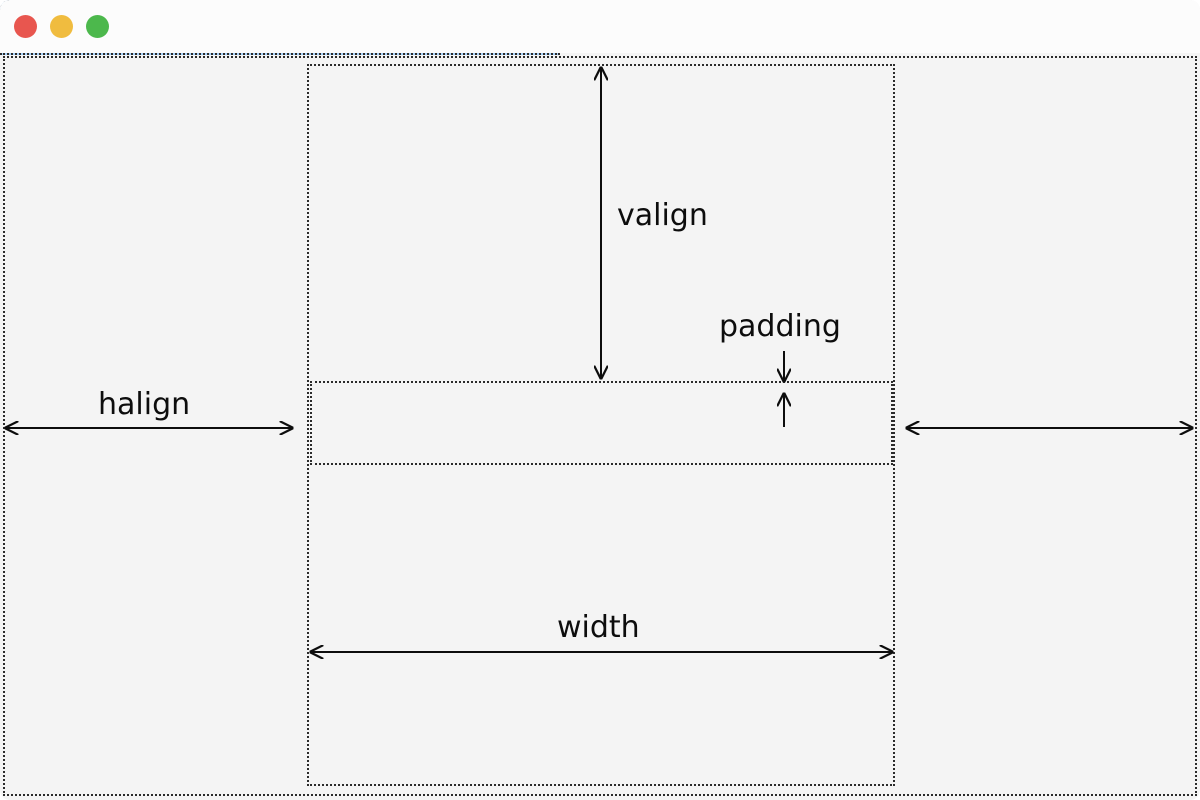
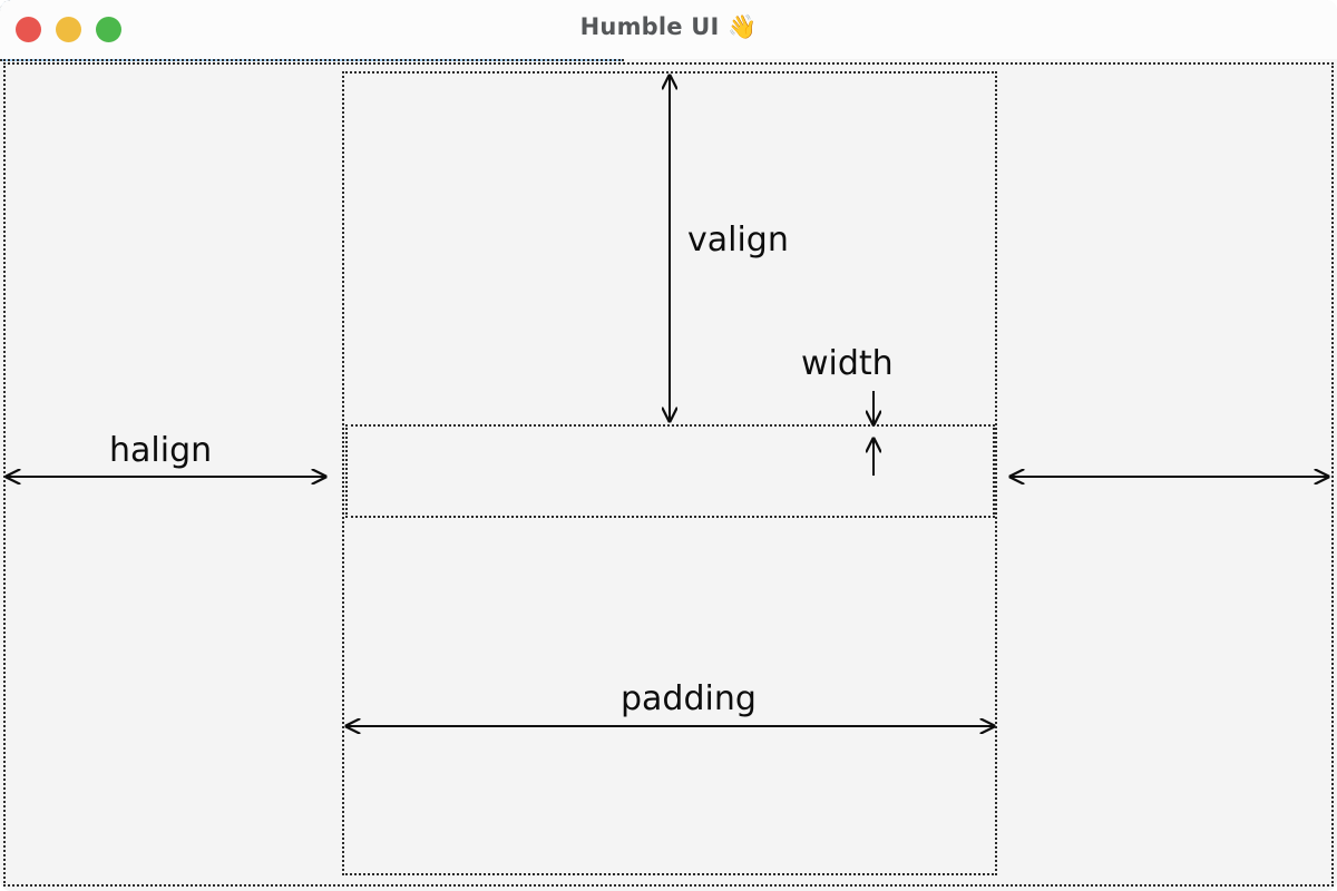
+ Humble UI 👋
  valign
- padding
+ width
  halign
- width
+ padding
